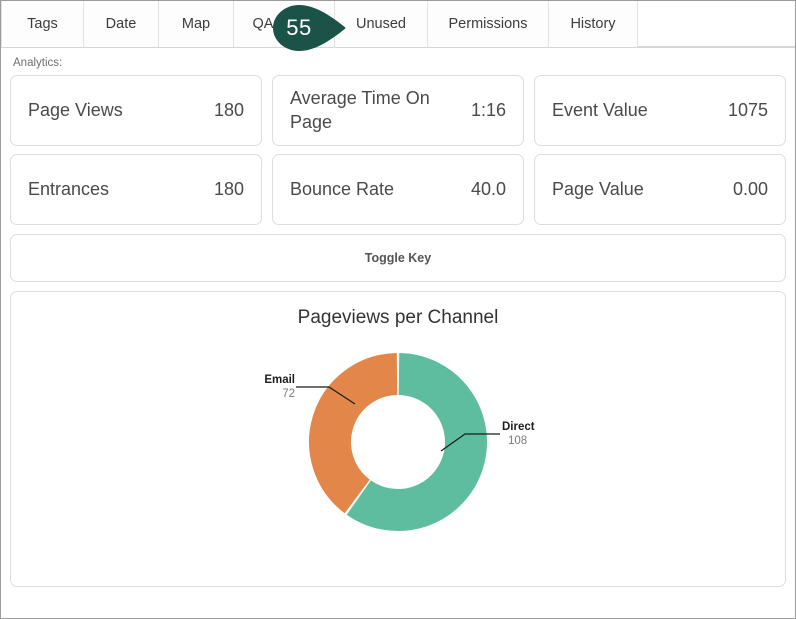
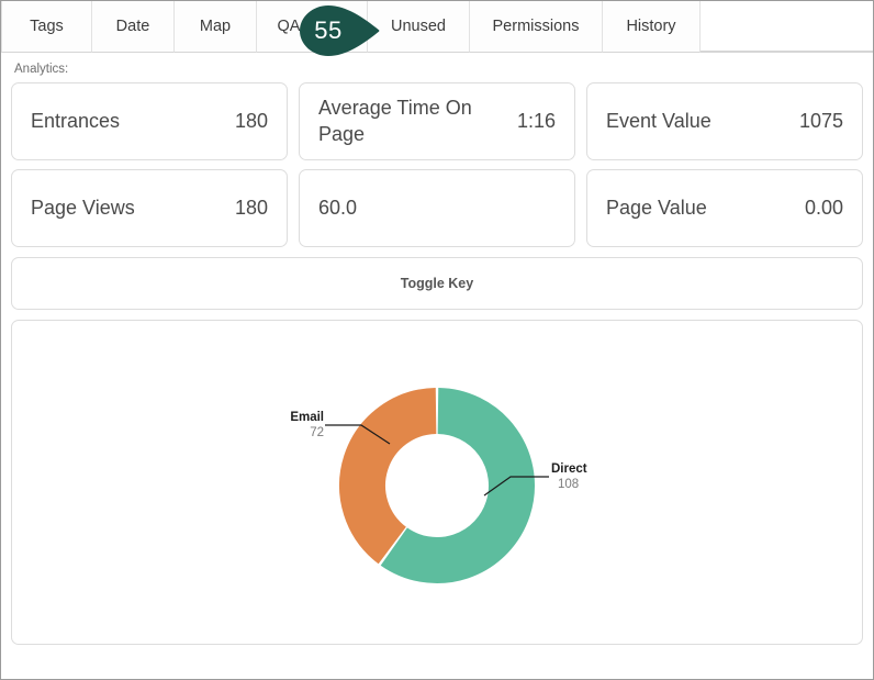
  Tags
  Date
  Map
  QA
  Unused
  Permissions
  History
  55
  Analytics:
- Page Views
+ Entrances
  180
  Average Time On Page
  1:16
  Event Value
  1075
- Entrances
+ Page Views
  180
- Bounce Rate
- 40.0
+ 60.0
  Page Value
  0.00
  Toggle Key
- Pageviews per Channel
  Email
  72
  Direct
  108
